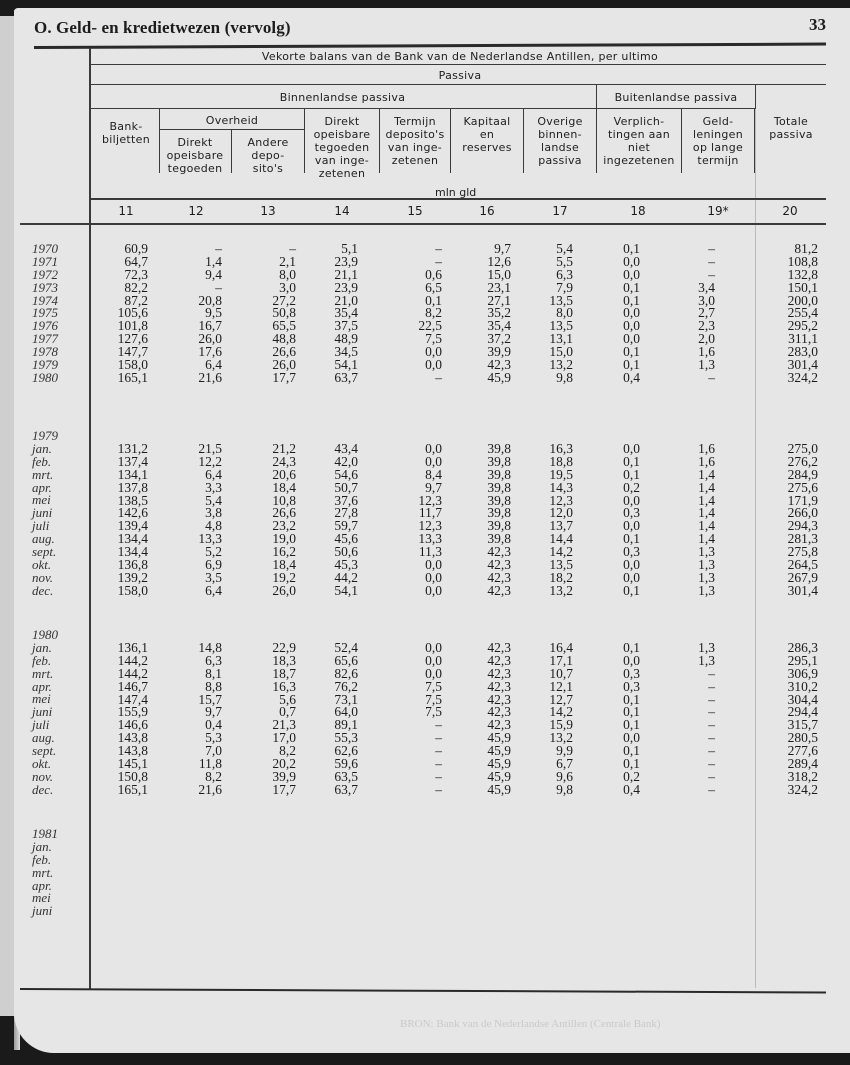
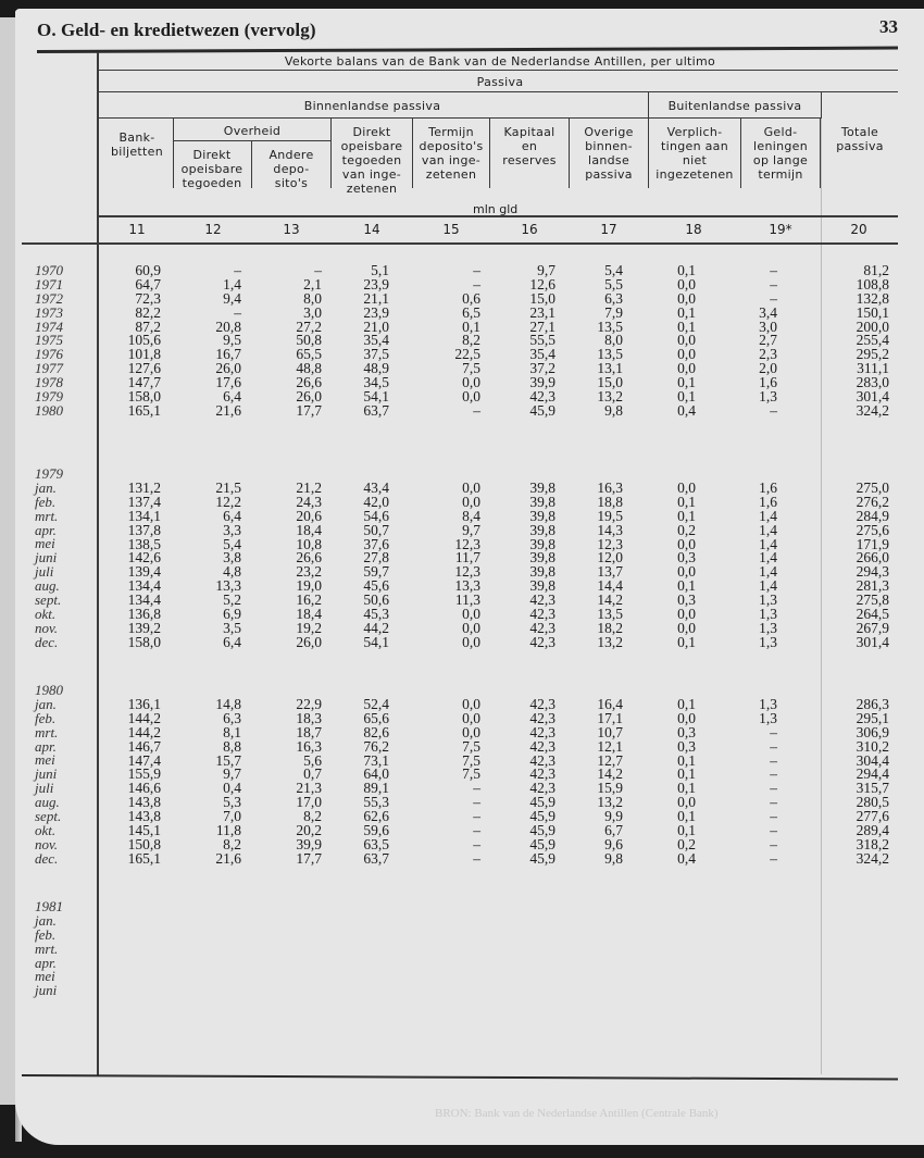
  O. Geld- en kredietwezen (vervolg)
  33
  Vekorte balans van de Bank van de Nederlandse Antillen, per ultimo
  Passiva
  Binnenlandse passiva
  Buitenlandse passiva
  Bank-
  biljetten
  Overheid
  Direkt
  opeisbare
  tegoeden
  Andere
  depo-
  sito's
  Direkt
  opeisbare
  tegoeden
  van inge-
  zetenen
  Termijn
  deposito's
  van inge-
  zetenen
  Kapitaal
  en
  reserves
  Overige
  binnen-
  landse
  passiva
  Verplich-
  tingen aan
  niet
  ingezetenen
  Geld-
  leningen
  op lange
  termijn
  Totale
  passiva
  mln gld
  11
  12
  13
  14
  15
  16
  17
  18
  19*
  20
  1970
  1971
  1972
  1973
  1974
  1975
  1976
  1977
  1978
  1979
  1980
  1979
  jan.
  feb.
  mrt.
  apr.
  mei
  juni
  juli
  aug.
  sept.
  okt.
  nov.
  dec.
  1980
  jan.
  feb.
  mrt.
  apr.
  mei
  juni
  juli
  aug.
  sept.
  okt.
  nov.
  dec.
  1981
  jan.
  feb.
  mrt.
  apr.
  mei
  juni
  60,9
  64,7
  72,3
  82,2
  87,2
  105,6
  101,8
  127,6
  147,7
  158,0
  165,1
  –
  1,4
  9,4
  –
  20,8
  9,5
  16,7
  26,0
  17,6
  6,4
  21,6
  –
  2,1
  8,0
  3,0
  27,2
  50,8
  65,5
  48,8
  26,6
  26,0
  17,7
  5,1
  23,9
  21,1
  23,9
  21,0
  35,4
  37,5
  48,9
  34,5
  54,1
  63,7
  –
  –
  0,6
  6,5
  0,1
  8,2
  22,5
  7,5
  0,0
  0,0
  –
  9,7
  12,6
  15,0
  23,1
  27,1
- 35,2
+ 55,5
  35,4
  37,2
  39,9
  42,3
  45,9
  5,4
  5,5
  6,3
  7,9
  13,5
  8,0
  13,5
  13,1
  15,0
  13,2
  9,8
  0,1
  0,0
  0,0
  0,1
  0,1
  0,0
  0,0
  0,0
  0,1
  0,1
  0,4
  –
  –
  –
  3,4
  3,0
  2,7
  2,3
  2,0
  1,6
  1,3
  –
  81,2
  108,8
  132,8
  150,1
  200,0
  255,4
  295,2
  311,1
  283,0
  301,4
  324,2
  131,2
  137,4
  134,1
  137,8
  138,5
  142,6
  139,4
  134,4
  134,4
  136,8
  139,2
  158,0
  21,5
  12,2
  6,4
  3,3
  5,4
  3,8
  4,8
  13,3
  5,2
  6,9
  3,5
  6,4
  21,2
  24,3
  20,6
  18,4
  10,8
  26,6
  23,2
  19,0
  16,2
  18,4
  19,2
  26,0
  43,4
  42,0
  54,6
  50,7
  37,6
  27,8
  59,7
  45,6
  50,6
  45,3
  44,2
  54,1
  0,0
  0,0
  8,4
  9,7
  12,3
  11,7
  12,3
  13,3
  11,3
  0,0
  0,0
  0,0
  39,8
  39,8
  39,8
  39,8
  39,8
  39,8
  39,8
  39,8
  42,3
  42,3
  42,3
  42,3
  16,3
  18,8
  19,5
  14,3
  12,3
  12,0
  13,7
  14,4
  14,2
  13,5
  18,2
  13,2
  0,0
  0,1
  0,1
  0,2
  0,0
  0,3
  0,0
  0,1
  0,3
  0,0
  0,0
  0,1
  1,6
  1,6
  1,4
  1,4
  1,4
  1,4
  1,4
  1,4
  1,3
  1,3
  1,3
  1,3
  275,0
  276,2
  284,9
  275,6
  171,9
  266,0
  294,3
  281,3
  275,8
  264,5
  267,9
  301,4
  136,1
  144,2
  144,2
  146,7
  147,4
  155,9
  146,6
  143,8
  143,8
  145,1
  150,8
  165,1
  14,8
  6,3
  8,1
  8,8
  15,7
  9,7
  0,4
  5,3
  7,0
  11,8
  8,2
  21,6
  22,9
  18,3
  18,7
  16,3
  5,6
  0,7
  21,3
  17,0
  8,2
  20,2
  39,9
  17,7
  52,4
  65,6
  82,6
  76,2
  73,1
  64,0
  89,1
  55,3
  62,6
  59,6
  63,5
  63,7
  0,0
  0,0
  0,0
  7,5
  7,5
  7,5
  –
  –
  –
  –
  –
  –
  42,3
  42,3
  42,3
  42,3
  42,3
  42,3
  42,3
  45,9
  45,9
  45,9
  45,9
  45,9
  16,4
  17,1
  10,7
  12,1
  12,7
  14,2
  15,9
  13,2
  9,9
  6,7
  9,6
  9,8
  0,1
  0,0
  0,3
  0,3
  0,1
  0,1
  0,1
  0,0
  0,1
  0,1
  0,2
  0,4
  1,3
  1,3
  –
  –
  –
  –
  –
  –
  –
  –
  –
  –
  286,3
  295,1
  306,9
  310,2
  304,4
  294,4
  315,7
  280,5
  277,6
  289,4
  318,2
  324,2
  BRON: Bank van de Nederlandse Antillen (Centrale Bank)
